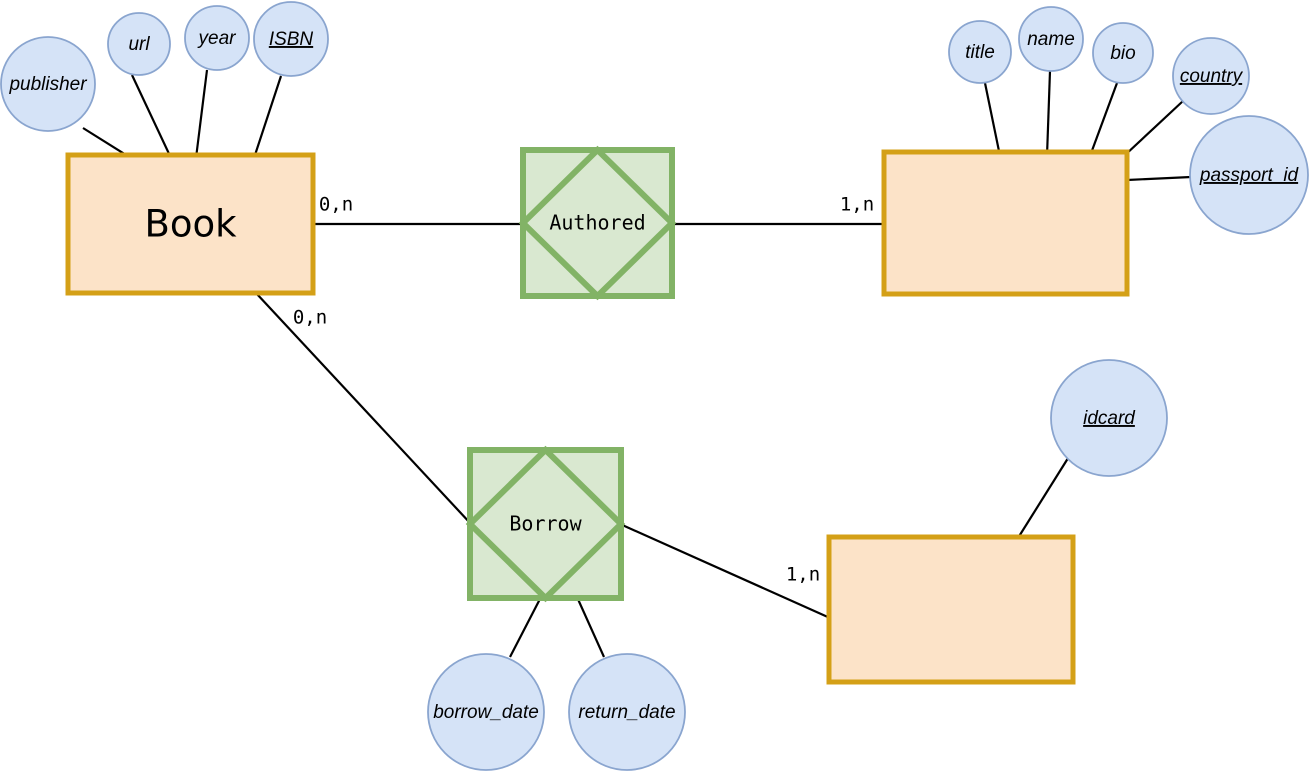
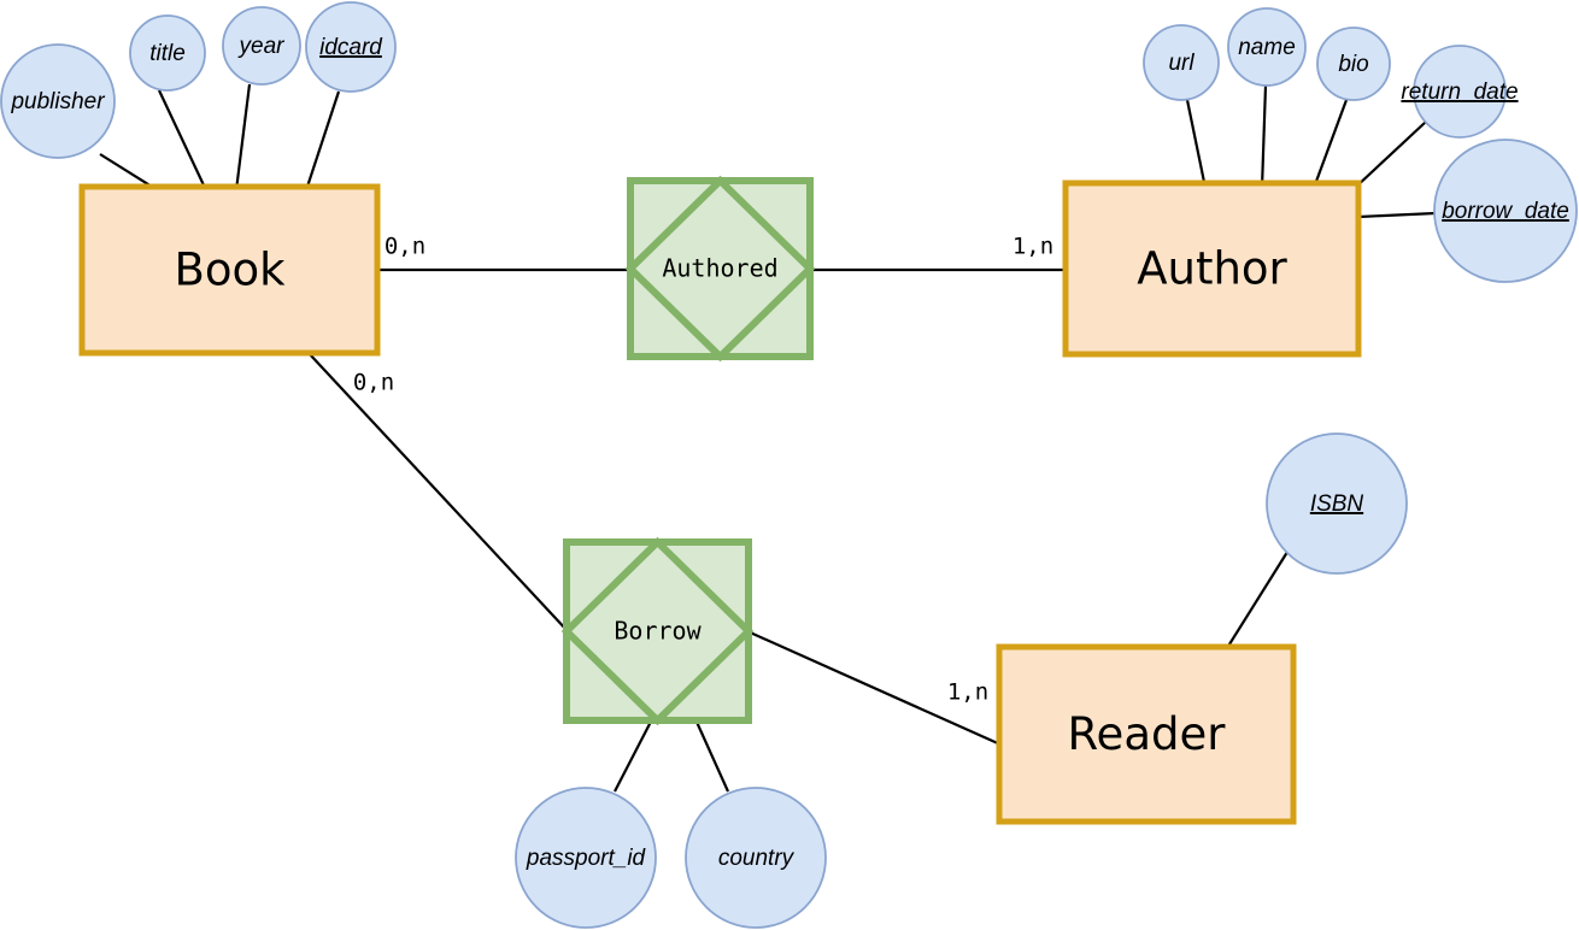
  0,n
  1,n
  0,n
  1,n
  Authored
  Borrow
  Book
+ Author
+ Reader
  publisher
- url
+ title
  year
- ISBN
+ idcard
- title
+ url
  name
  bio
- country
+ return_date
- passport_id
+ borrow_date
- idcard
+ ISBN
- borrow_date
+ passport_id
- return_date
+ country
